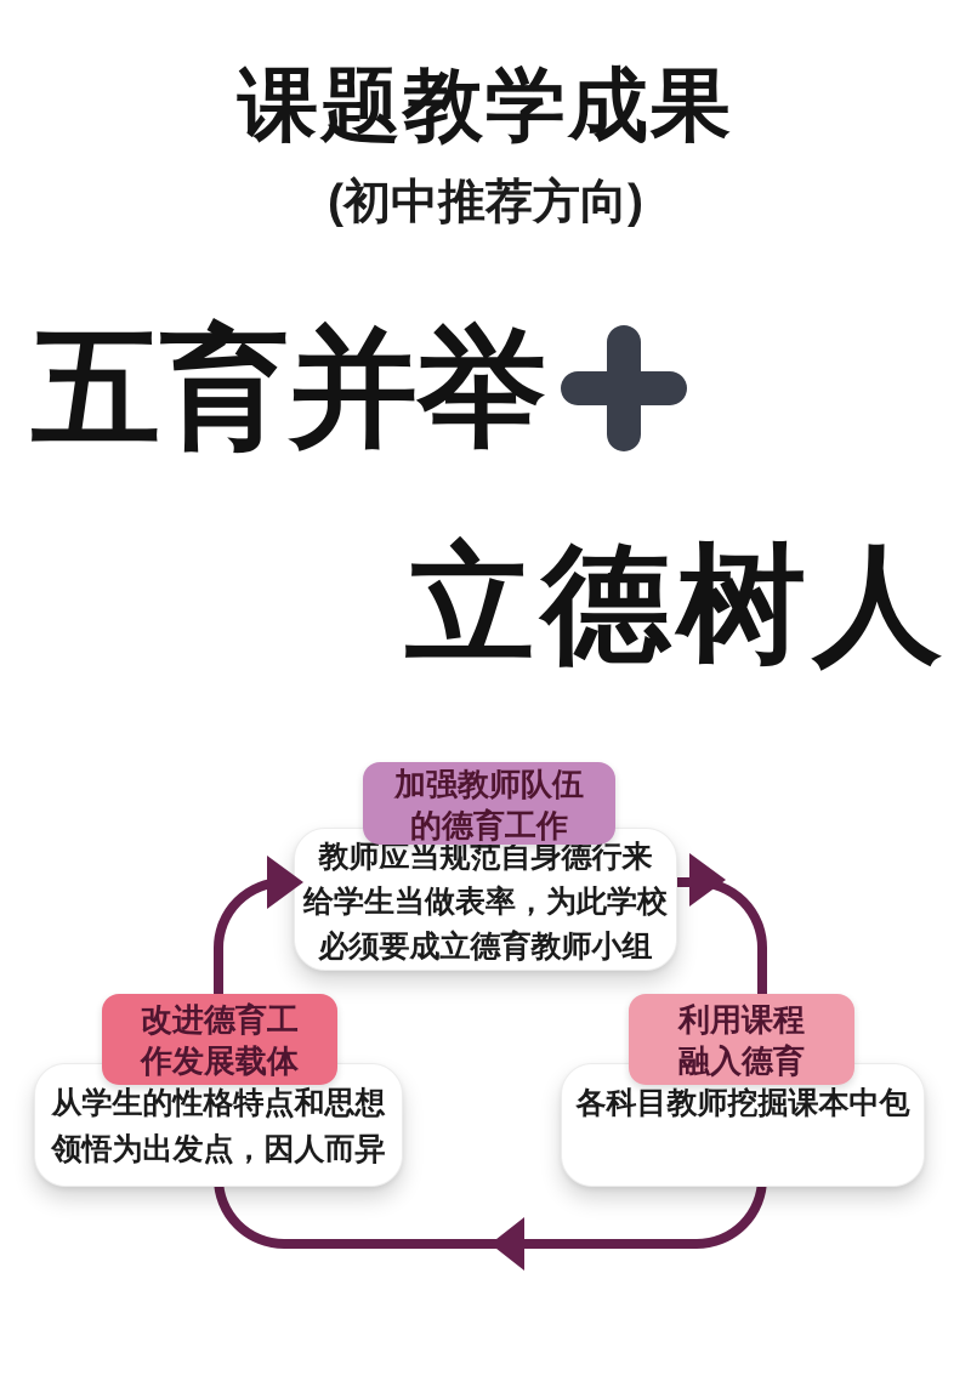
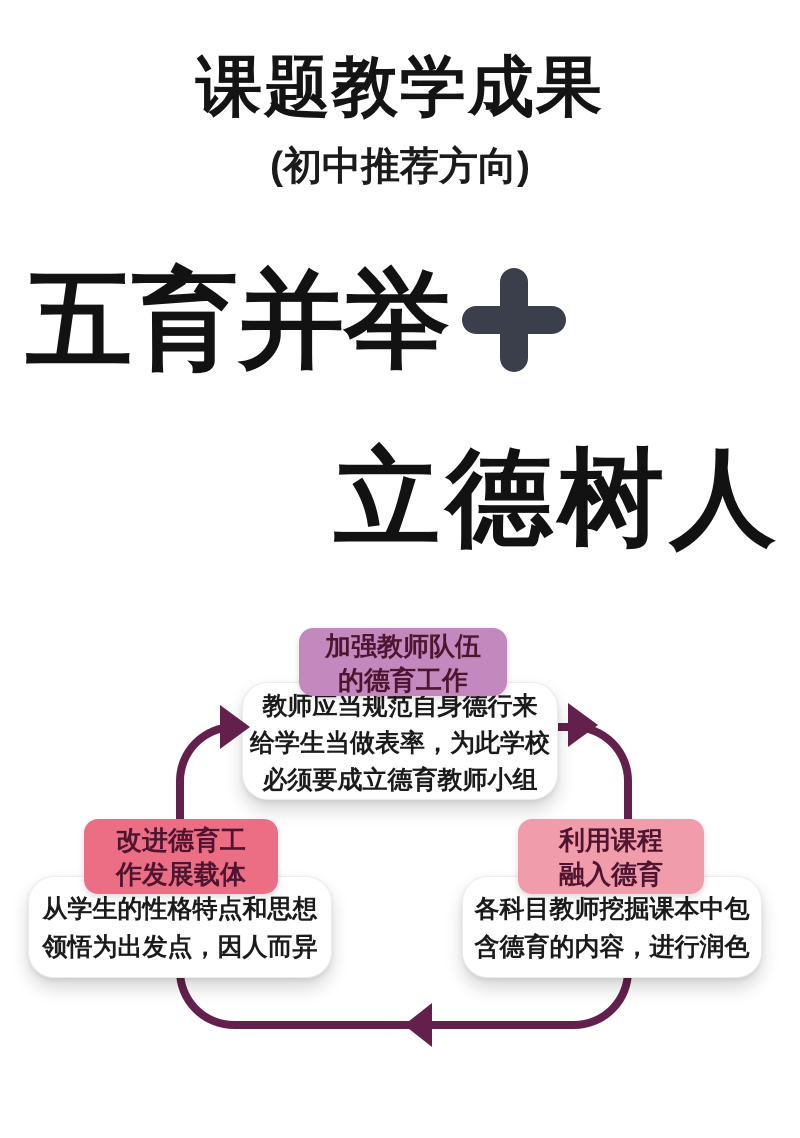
  课题教学成果
  (初中推荐方向)
  五育并举
  立德树人
  教师应当规范自身德行来
  给学生当做表率，为此学校
  必须要成立德育教师小组
  加强教师队伍
  的德育工作
  从学生的性格特点和思想
  领悟为出发点，因人而异
  改进德育工
  作发展载体
  各科目教师挖掘课本中包
+ 含德育的内容，进行润色
  利用课程
  融入德育
